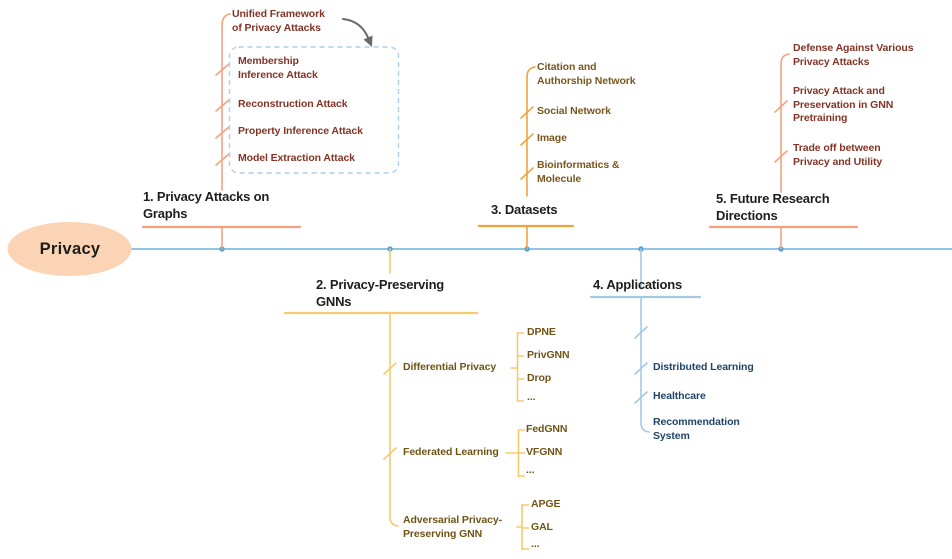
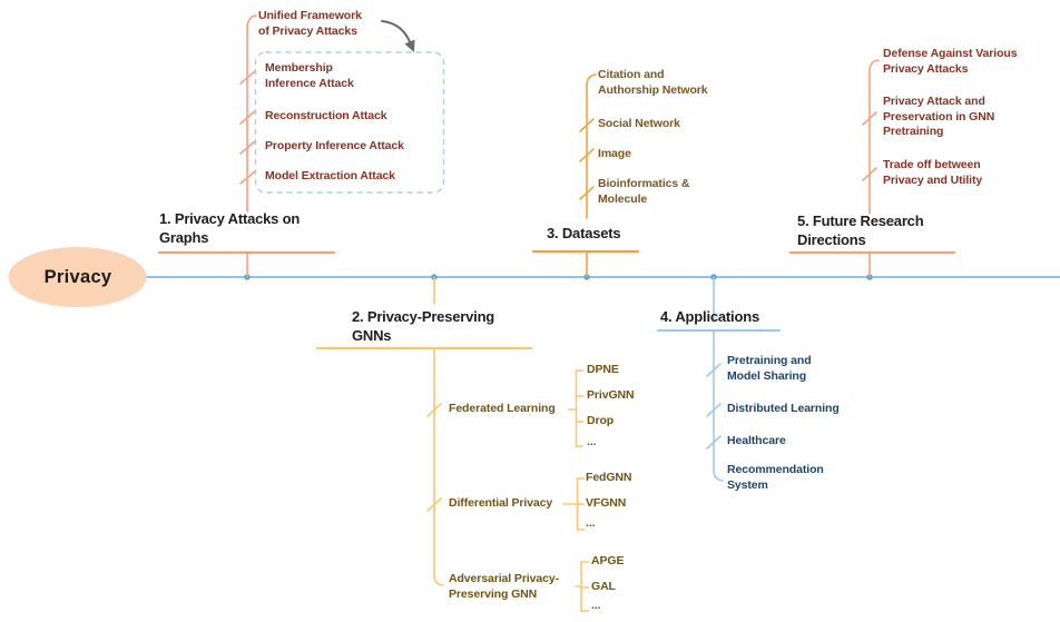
  Privacy
  1. Privacy Attacks on
  Graphs
  2. Privacy-Preserving
  GNNs
  3. Datasets
  4. Applications
  5. Future Research
  Directions
  Unified Framework
  of Privacy Attacks
  Membership
  Inference Attack
  Reconstruction Attack
  Property Inference Attack
  Model Extraction Attack
- Differential Privacy
+ Federated Learning
  DPNE
  PrivGNN
  Drop
  ...
- Federated Learning
+ Differential Privacy
  FedGNN
  VFGNN
  ...
  Adversarial Privacy-
  Preserving GNN
  APGE
  GAL
  ...
  Citation and
  Authorship Network
  Social Network
  Image
  Bioinformatics &
  Molecule
+ Pretraining and
+ Model Sharing
  Distributed Learning
  Healthcare
  Recommendation
  System
  Defense Against Various
  Privacy Attacks
  Privacy Attack and
  Preservation in GNN
  Pretraining
  Trade off between
  Privacy and Utility
